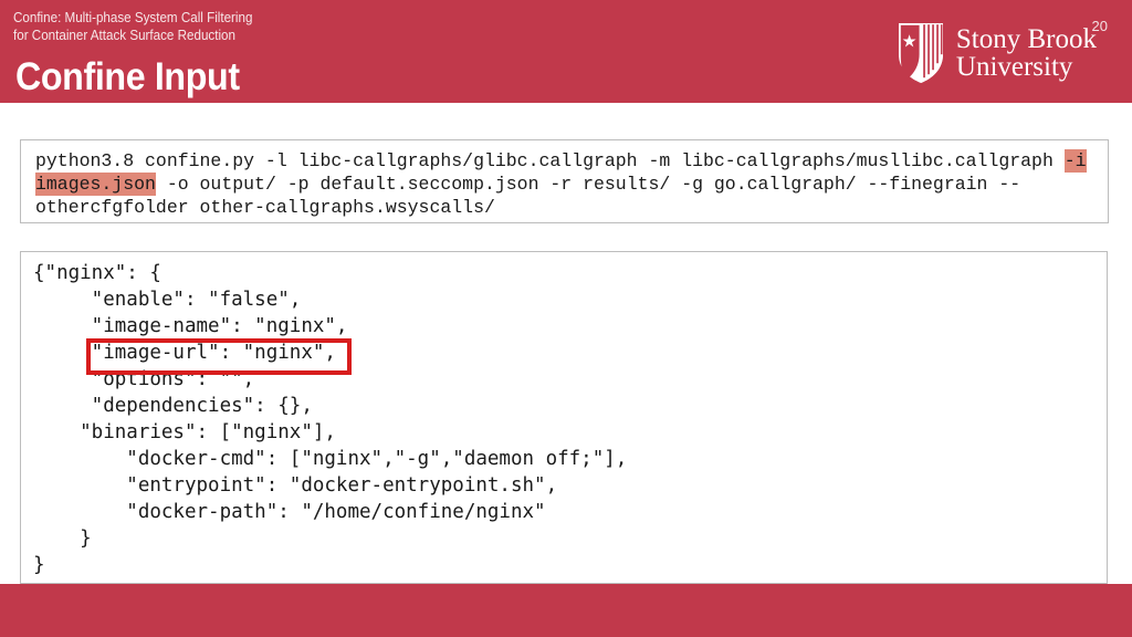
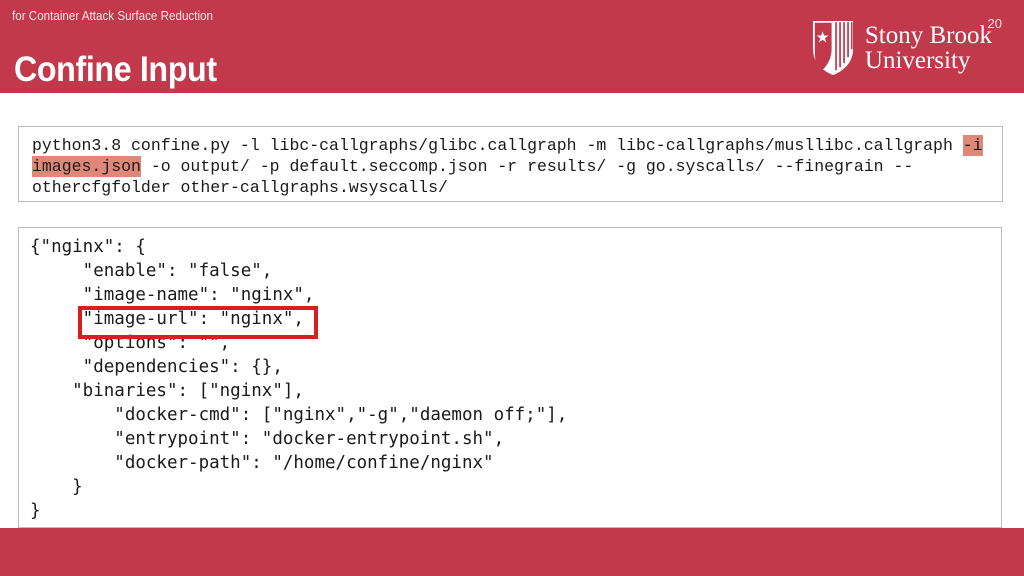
  Confine Input
  Stony Brook
  University
- python3.8 confine.py -l libc-callgraphs/glibc.callgraph -m libc-callgraphs/musllibc.callgraph -i images.json -o output/ -p default.seccomp.json -r results/ -g go.callgraph/ --finegrain --othercfgfolder other-callgraphs.wsyscalls/
+ python3.8 confine.py -l libc-callgraphs/glibc.callgraph -m libc-callgraphs/musllibc.callgraph -i images.json -o output/ -p default.seccomp.json -r results/ -g go.syscalls/ --finegrain --othercfgfolder other-callgraphs.wsyscalls/
  {"nginx": {
  "enable": "false",
  "image-name": "nginx",
  "image-url": "nginx",
  "options": "",
  "dependencies": {},
  "binaries": ["nginx"],
  "docker-cmd": ["nginx","-g","daemon off;"],
  "entrypoint": "docker-entrypoint.sh",
  "docker-path": "/home/confine/nginx"
  }
  }
- Confine: Multi-phase System Call Filtering
  for Container Attack Surface Reduction
  20
